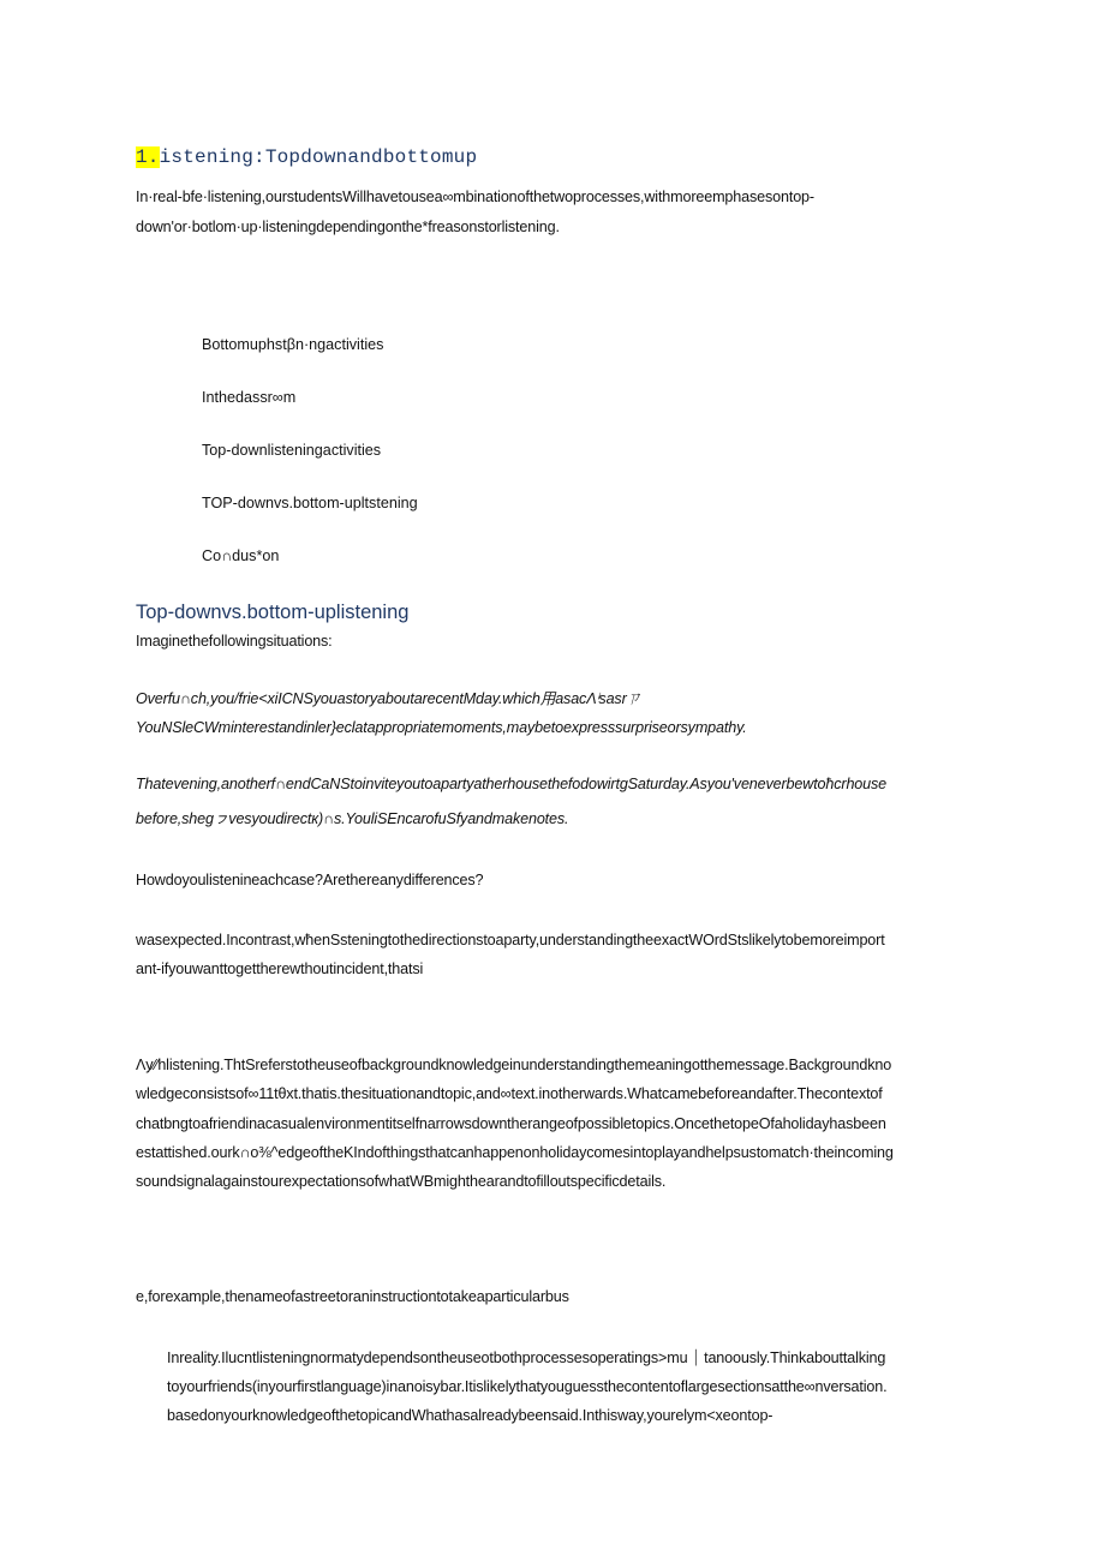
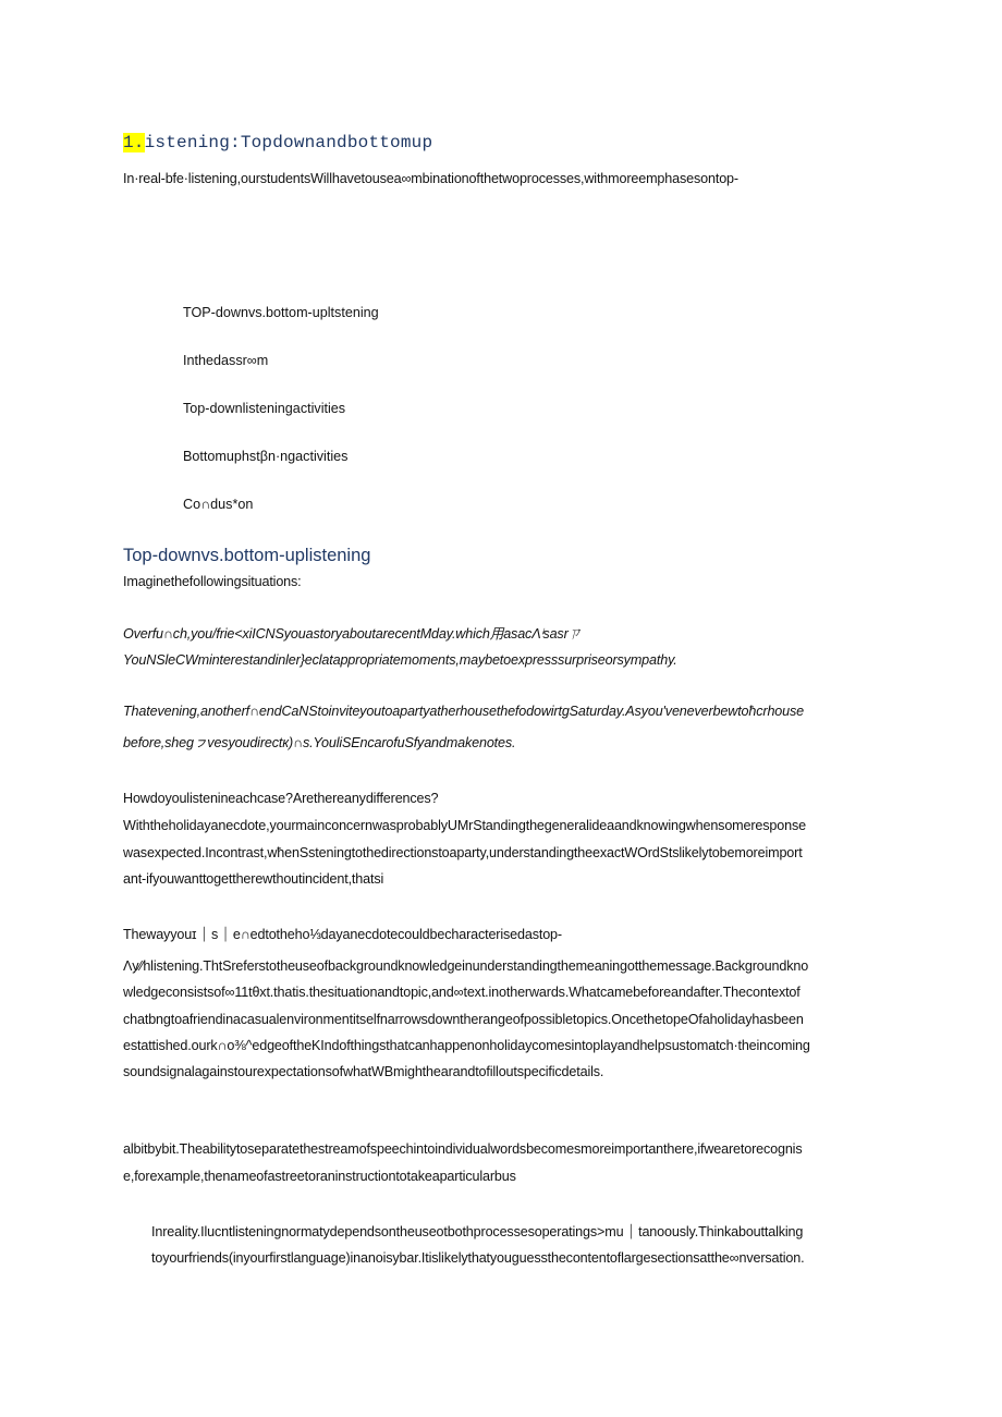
  1.istening:Topdownandbottomup
  In·real-bfe·listening,ourstudentsWillhavetousea∞mbinationofthetwoprocesses,withmoreemphasesontop-
- down'or·botlom·up·listeningdependingonthe*freasonstorlistening.
- Bottomuphstβn·ngactivities
+ TOP-downvs.bottom-upltstening
  Inthedassr∞m
  Top-downlisteningactivities
- TOP-downvs.bottom-upltstening
+ Bottomuphstβn·ngactivities
  Co∩dus*on
  Top-downvs.bottom-uplistening
  Imaginethefollowingsituations:
  Overfu∩ch,you/frie<xiICNSyouastoryaboutarecentMday.which用asacΛⁱsasrㄗ
  YouNSleCWminterestandinler}eclatappropriatemoments,maybetoexpresssurpriseorsympathy.
  Thatevening,anotherf∩endCaNStoinviteyoutoapartyatherhousethefodowirtgSaturday.Asyou'veneverbewtoħcrhouse
  before,shegㇷvesyoudirectк)∩s.YouliSEncarofuSfyandmakenotes.
  Howdoyoulistenineachcase?Arethereanydifferences?
+ Withtheholidayanecdote,yourmainconcernwasprobablyUMrStandingthegeneralideaandknowingwhensomeresponse
  wasexpected.Incontrast,wħenSsteningtothedirectionstoaparty,understandingtheexactWOrdStslikelytobemoreimport
  ant-ifyouwanttogettherewthoutincident,thatsi
+ Thewayyouɪ ⏐ s ⏐ e∩edtotheho⅓dayanecdotecouldbecharacterisedastop-
  Λy⁄⁄hlistening.ThtSreferstotheuseofbackgroundknowledgeinunderstandingthemeaningotthemessage.Backgroundkno
  wledgeconsistsof∞11tθxt.thatis.thesituationandtopic,and∞text.inotherwards.Whatcamebeforeandafter.Thecontextof
  chatbngtoafriendinacasualenvironmentitselfnarrowsdowntherangeofpossibletopics.OncethetopeOfaholidayhasbeen
  estattished.ourk∩o⅜^edgeoftheKIndofthingsthatcanhappenonholidaycomesintoplayandhelpsustomatch·theincoming
  soundsignalagainstourexpectationsofwhatWBmighthearandtofilloutspecificdetails.
+ albitbybit.Theabilitytoseparatethestreamofspeechintoindividualwordsbecomesmoreimportanthere,ifwearetorecognis
  e,forexample,thenameofastreetoraninstructiontotakeaparticularbus
  Inreality.Ilucntlisteningnormatydependsontheuseotbothprocessesoperatings>mu ⏐ tanoously.Thinkabouttalking
  toyourfriends(inyourfirstlanguage)inanoisybar.Itislikelythatyouguessthecontentoflargesectionsatthe∞nversation.
- basedonyourknowledgeofthetopicandWhathasalreadybeensaid.Inthisway,yourelym<xeontop-
